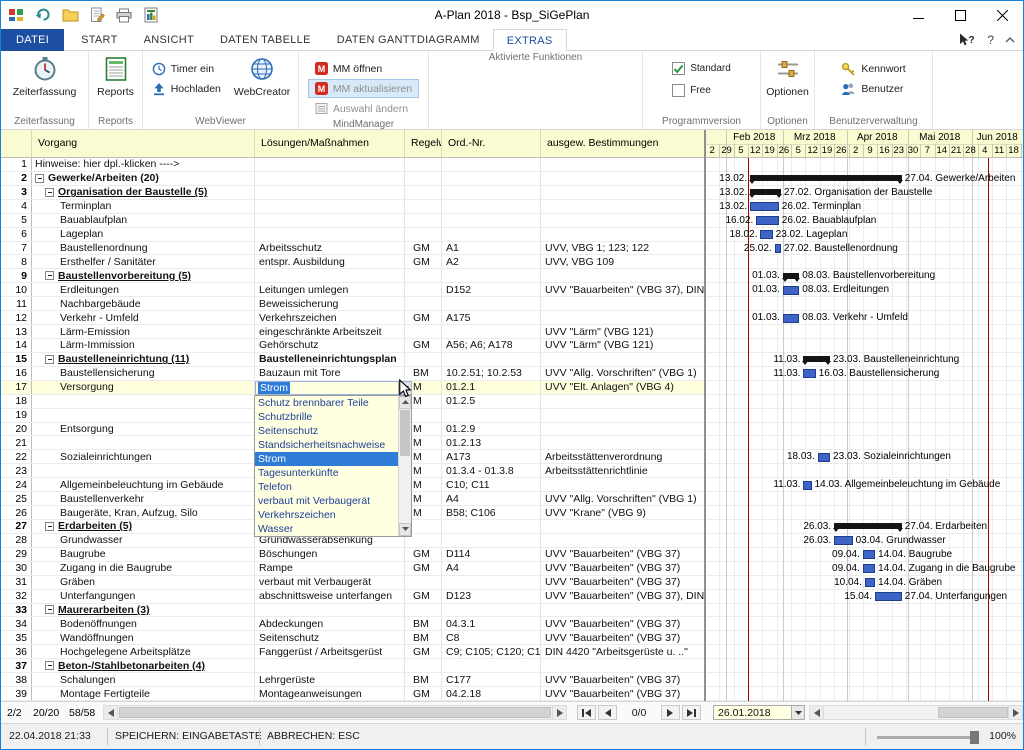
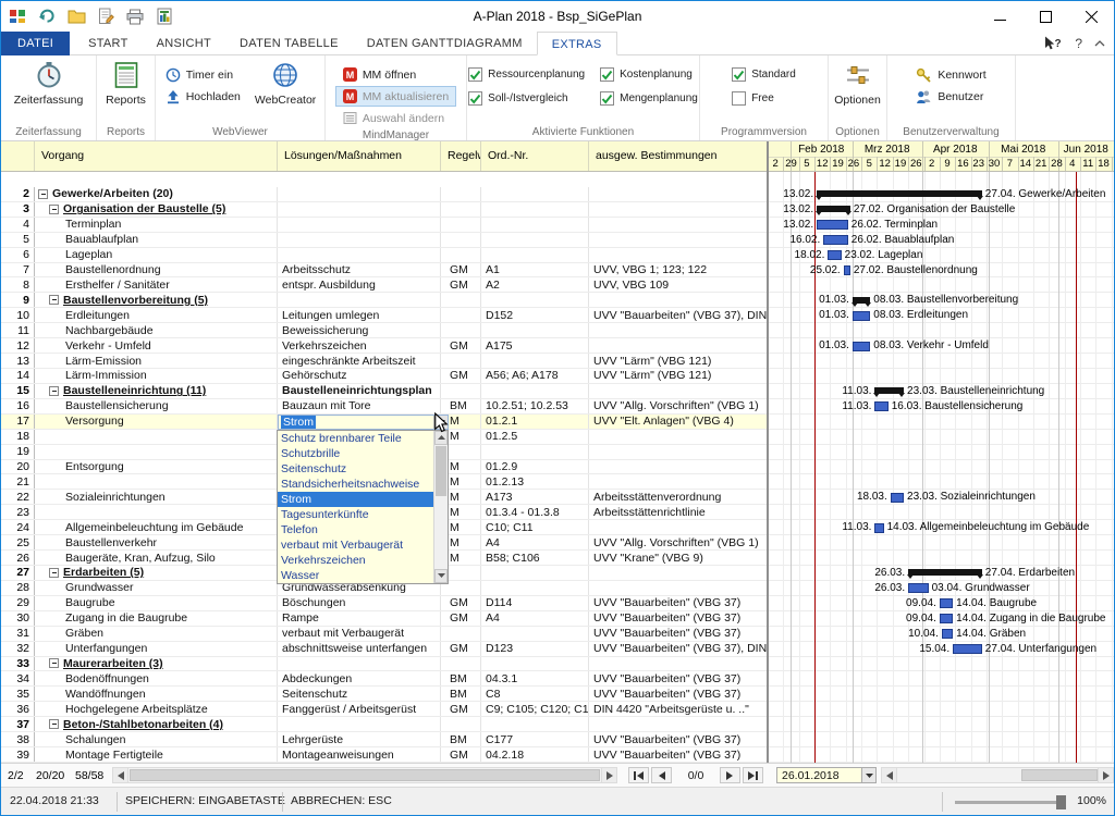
  A-Plan 2018 - Bsp_SiGePlan
  DATEI
  START
  ANSICHT
  DATEN TABELLE
  DATEN GANTTDIAGRAMM
  EXTRAS
  ?
  ?
  Zeiterfassung
  Zeiterfassung
  Reports
  Reports
  Timer ein
  Hochladen
  WebCreator
  WebViewer
  M
  MM öffnen
  M
  MM aktualisieren
  Auswahl ändern
  MindManager
+ Ressourcenplanung
+ Soll-/Istvergleich
+ Kostenplanung
+ Mengenplanung
  Aktivierte Funktionen
  Standard
  Free
  Programmversion
  Optionen
  Optionen
  Kennwort
  Benutzer
  Benutzerverwaltung
  Vorgang
  Lösungen/Maßnahmen
  Regelw
  Ord.-Nr.
  ausgew. Bestimmungen
  Feb 2018
  Mrz 2018
  Apr 2018
  Mai 2018
  Jun 2018
  2
  29
  5
  12
  19
  26
  5
  12
  19
  26
  2
  9
  16
  23
  30
  7
  14
  21
  28
  4
  11
  18
- 1
- Hinweise: hier dpl.-klicken ---->
  2
  Gewerke/Arbeiten (20)
  3
  Organisation der Baustelle (5)
  4
  Terminplan
  5
  Bauablaufplan
  6
  Lageplan
  7
  Baustellenordnung
  Arbeitsschutz
  GM
  A1
  UVV, VBG 1; 123; 122
  8
  Ersthelfer / Sanitäter
  entspr. Ausbildung
  GM
  A2
  UVV, VBG 109
  9
  Baustellenvorbereitung (5)
  10
  Erdleitungen
  Leitungen umlegen
  D152
  UVV "Bauarbeiten" (VBG 37), DIN
  11
  Nachbargebäude
  Beweissicherung
  12
  Verkehr - Umfeld
  Verkehrszeichen
  GM
  A175
  13
  Lärm-Emission
  eingeschränkte Arbeitszeit
  UVV "Lärm" (VBG 121)
  14
  Lärm-Immission
  Gehörschutz
  GM
  A56; A6; A178
  UVV "Lärm" (VBG 121)
  15
  Baustelleneinrichtung (11)
  Baustelleneinrichtungsplan
  16
  Baustellensicherung
  Bauzaun mit Tore
  BM
  10.2.51; 10.2.53
  UVV "Allg. Vorschriften" (VBG 1)
  17
  Versorgung
  M
  01.2.1
  UVV "Elt. Anlagen" (VBG 4)
  18
  M
  01.2.5
  19
  20
  Entsorgung
  M
  01.2.9
  21
  M
  01.2.13
  22
  Sozialeinrichtungen
  M
  A173
  Arbeitsstättenverordnung
  23
  M
  01.3.4 - 01.3.8
  Arbeitsstättenrichtlinie
  24
  Allgemeinbeleuchtung im Gebäude
  M
  C10; C11
  25
  Baustellenverkehr
  M
  A4
  UVV "Allg. Vorschriften" (VBG 1)
  26
  Baugeräte, Kran, Aufzug, Silo
  M
  B58; C106
  UVV "Krane" (VBG 9)
  27
  Erdarbeiten (5)
  28
  Grundwasser
  Grundwasserabsenkung
  29
  Baugrube
  Böschungen
  GM
  D114
  UVV "Bauarbeiten" (VBG 37)
  30
  Zugang in die Baugrube
  Rampe
  GM
  A4
  UVV "Bauarbeiten" (VBG 37)
  31
  Gräben
  verbaut mit Verbaugerät
  UVV "Bauarbeiten" (VBG 37)
  32
  Unterfangungen
  abschnittsweise unterfangen
  GM
  D123
  UVV "Bauarbeiten" (VBG 37), DIN
  33
  Maurerarbeiten (3)
  34
  Bodenöffnungen
  Abdeckungen
  BM
  04.3.1
  UVV "Bauarbeiten" (VBG 37)
  35
  Wandöffnungen
  Seitenschutz
  BM
  C8
  UVV "Bauarbeiten" (VBG 37)
  36
  Hochgelegene Arbeitsplätze
  Fanggerüst / Arbeitsgerüst
  GM
  C9; C105; C120; C1
  DIN 4420 "Arbeitsgerüste u. .."
  37
  Beton-/Stahlbetonarbeiten (4)
  38
  Schalungen
  Lehrgerüste
  BM
  C177
  UVV "Bauarbeiten" (VBG 37)
  39
  Montage Fertigteile
  Montageanweisungen
  GM
  04.2.18
  UVV "Bauarbeiten" (VBG 37)
  13.02.
  27.04. Gewerke/Arbeiten
  13.02.
  27.02. Organisation der Baustelle
  13.02.
  26.02. Terminplan
  16.02.
  26.02. Bauablaufplan
  18.02.
  23.02. Lageplan
  25.02.
  27.02. Baustellenordnung
  01.03.
  08.03. Baustellenvorbereitung
  01.03.
  08.03. Erdleitungen
  01.03.
  08.03. Verkehr - Umfeld
  11.03.
  23.03. Baustelleneinrichtung
  11.03.
  16.03. Baustellensicherung
  18.03.
  23.03. Sozialeinrichtungen
  11.03.
  14.03. Allgemeinbeleuchtung im Gebäude
  26.03.
  27.04. Erdarbeiten
  26.03.
  03.04. Grundwasser
  09.04.
  14.04. Baugrube
  09.04.
  14.04. Zugang in die Baugrube
  10.04.
  14.04. Gräben
  15.04.
  27.04. Unterfangungen
  Strom
  Schutz brennbarer Teile
  Schutzbrille
  Seitenschutz
  Standsicherheitsnachweise
  Strom
  Tagesunterkünfte
  Telefon
  verbaut mit Verbaugerät
  Verkehrszeichen
  Wasser
  2/2
  20/20
  58/58
  0/0
  26.01.2018
  22.04.2018 21:33
  SPEICHERN: EINGABETAST
  ABBRECHEN: ESC
  100%
